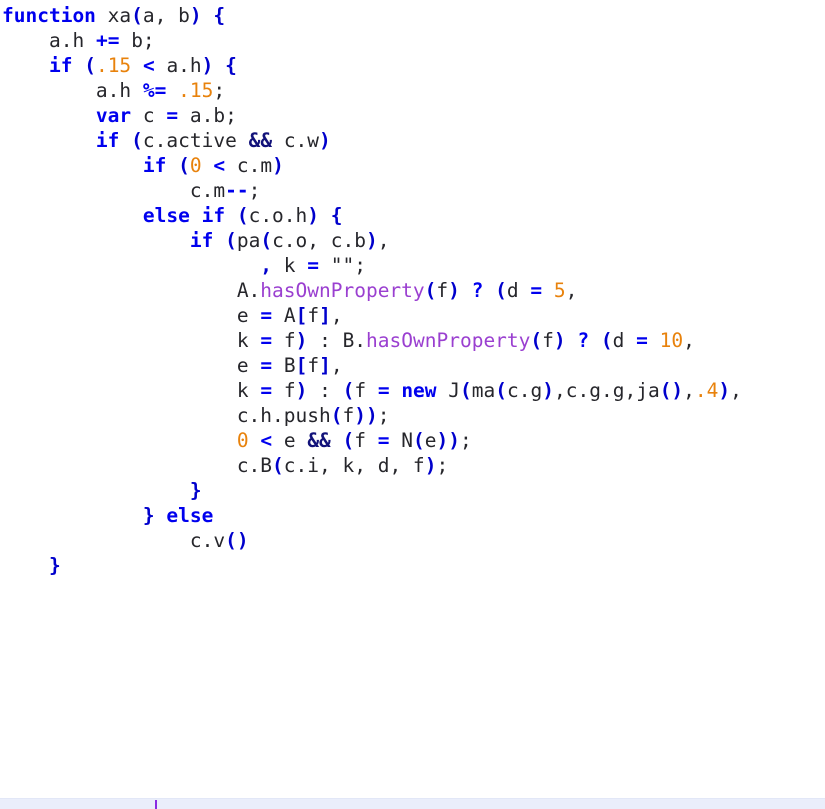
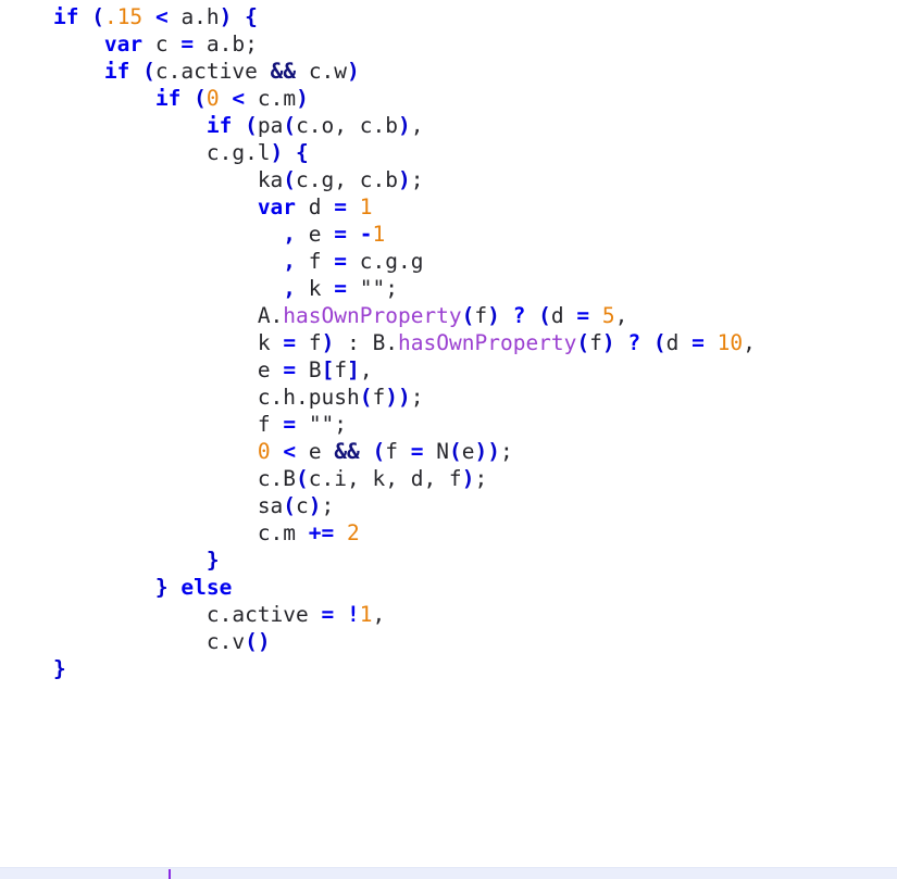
- function xa(a, b) {
- a.h += b;
  if (.15 < a.h) {
- a.h %= .15;
  var c = a.b;
  if (c.active && c.w)
  if (0 < c.m)
- c.m--;
- else if (c.o.h) {
  if (pa(c.o, c.b),
+ c.g.l) {
+ ka(c.g, c.b);
+ var d = 1
+ , e = -1
+ , f = c.g.g
  , k = "";
  A.hasOwnProperty(f) ? (d = 5,
- e = A[f],
  k = f) : B.hasOwnProperty(f) ? (d = 10,
  e = B[f],
- k = f) : (f = new J(ma(c.g),c.g.g,ja(),.4),
  c.h.push(f));
+ f = "";
  0 < e && (f = N(e));
  c.B(c.i, k, d, f);
+ sa(c);
+ c.m += 2
  }
  } else
+ c.active = !1,
  c.v()
  }
